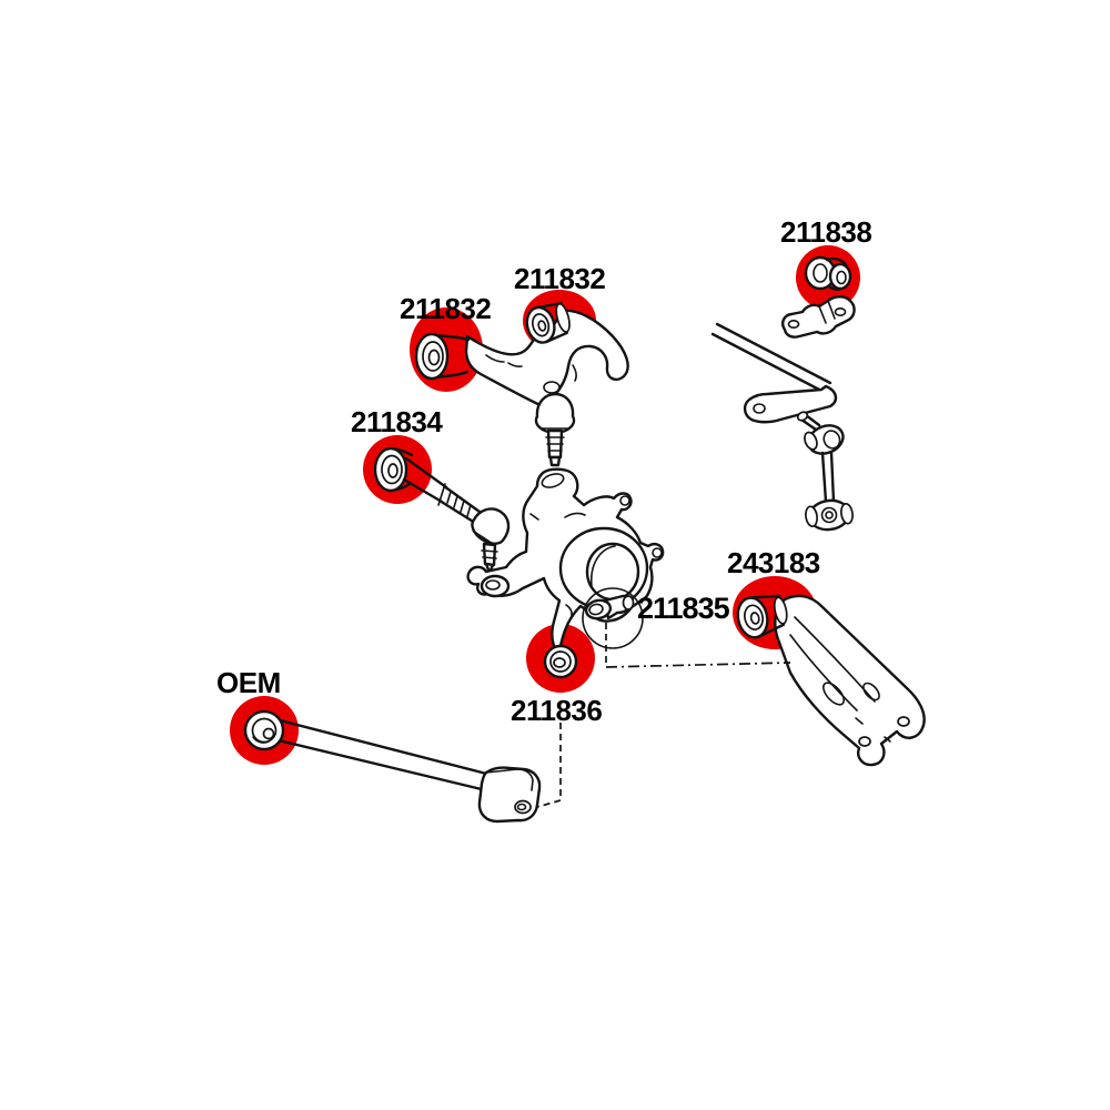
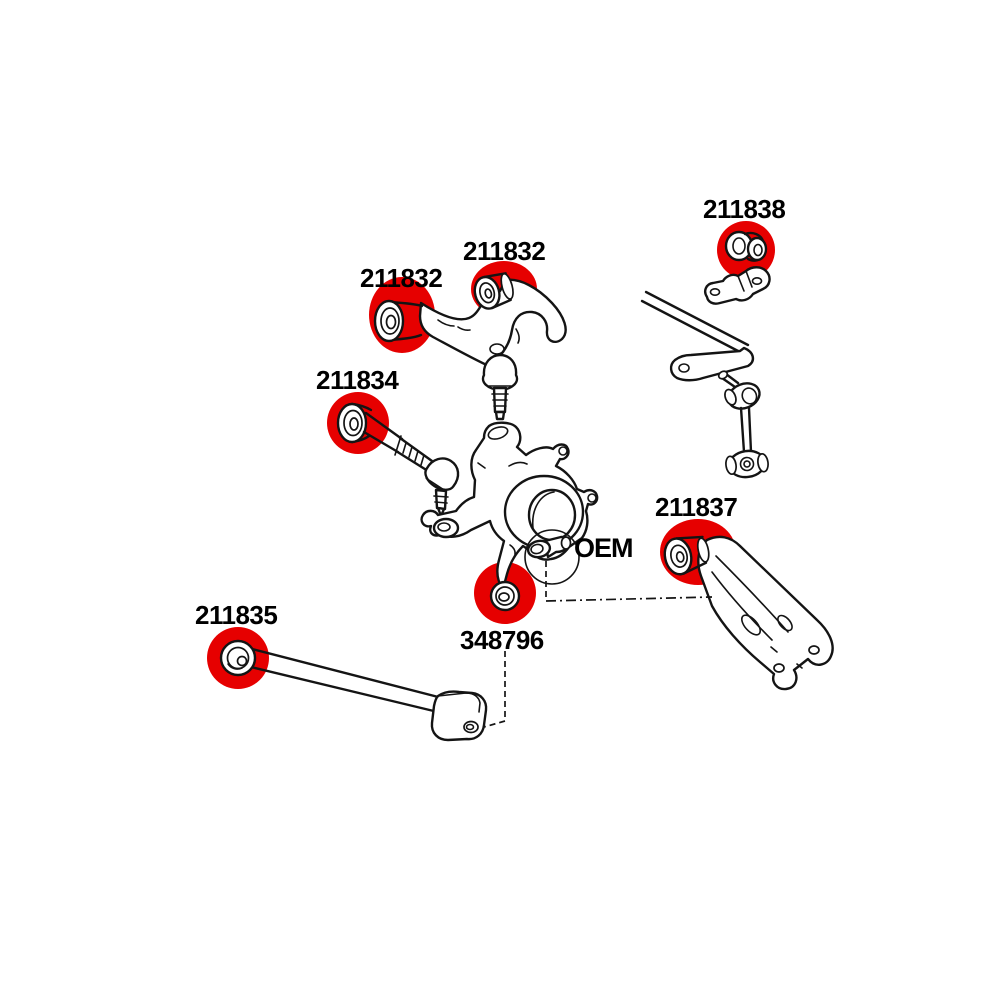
  211832
  211832
  211834
- OEM
+ 211835
- 211836
+ 348796
- 243183
+ 211837
  211838
- 211835
+ OEM
